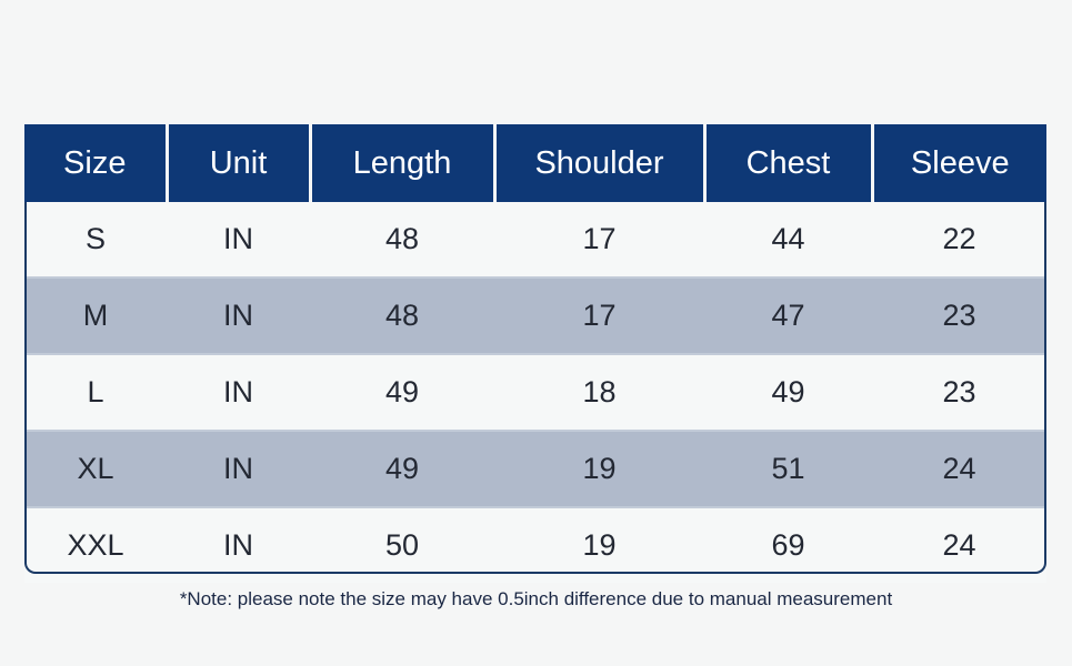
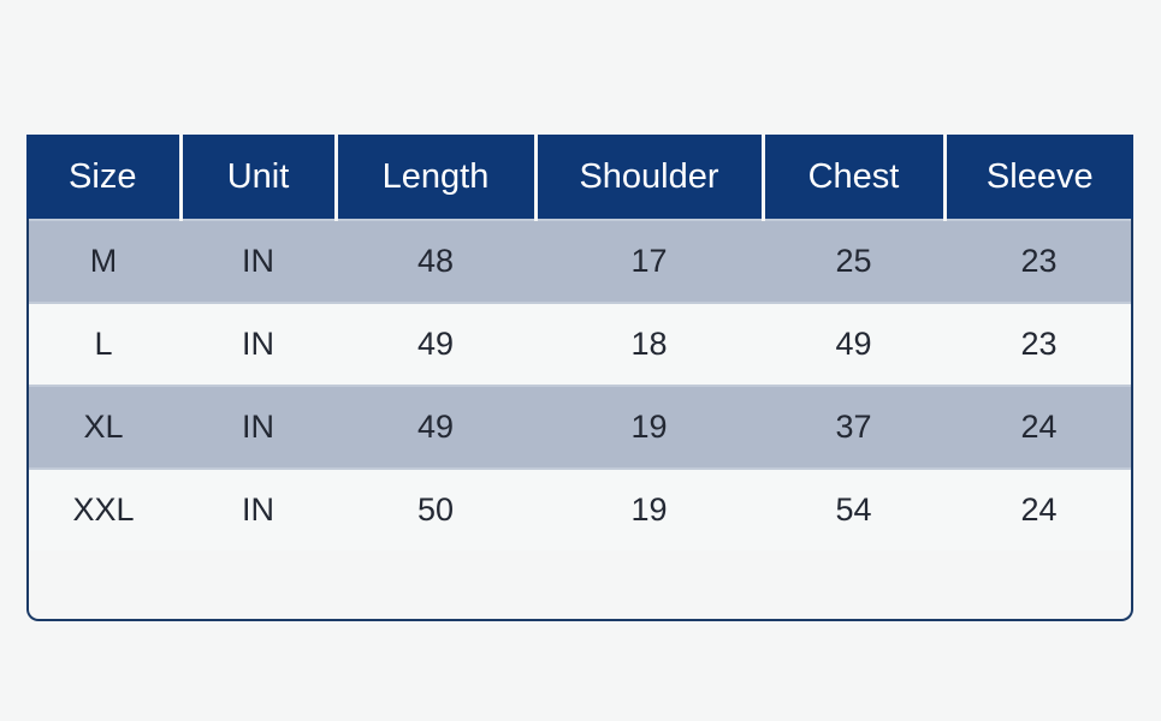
  Size	Unit	Length	Shoulder	Chest	Sleeve
- S	IN	48	17	44	22
- M	IN	48	17	47	23
+ M	IN	48	17	25	23
  L	IN	49	18	49	23
- XL	IN	49	19	51	24
+ XL	IN	49	19	37	24
- XXL	IN	50	19	69	24
+ XXL	IN	50	19	54	24
- *Note: please note the size may have 0.5inch difference due to manual measurement
